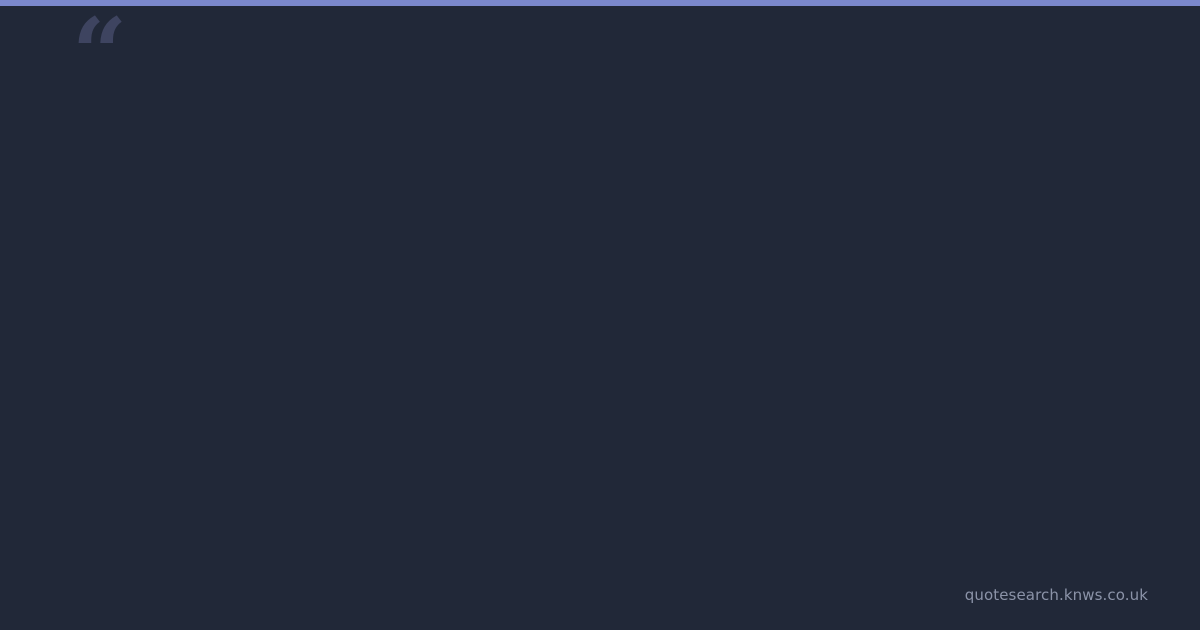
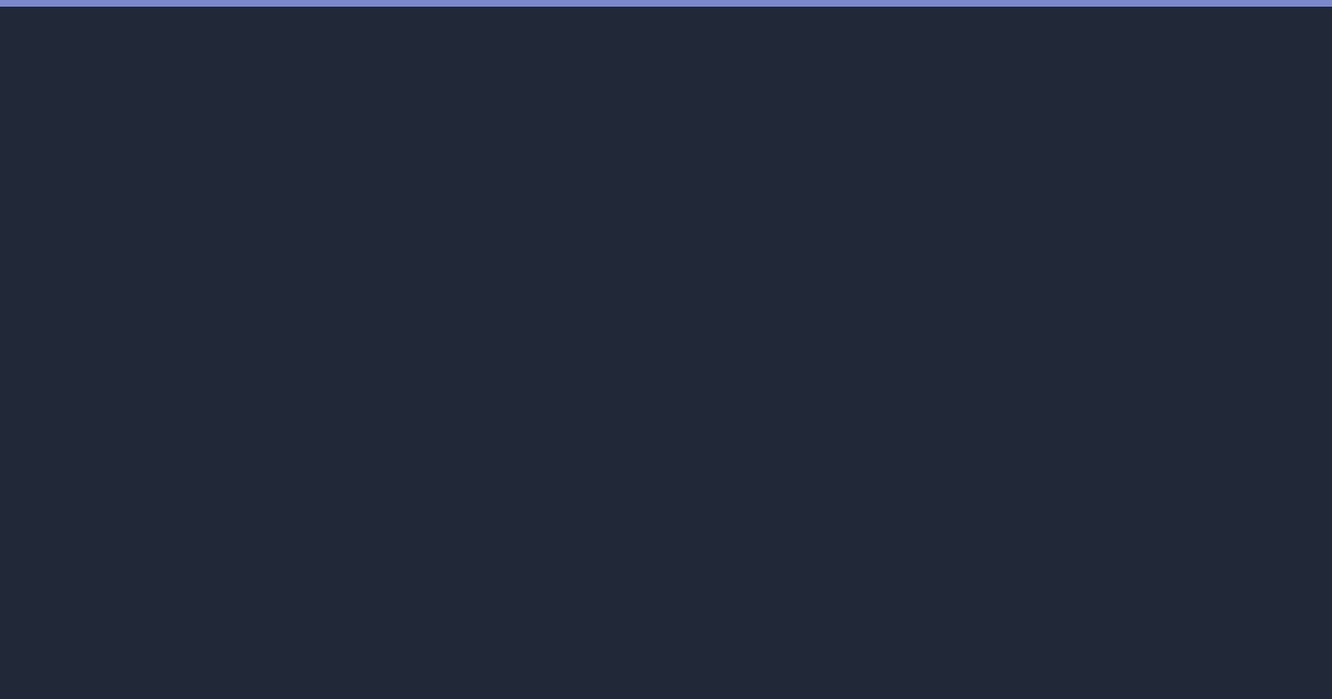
- “
- quotesearch.knws.co.uk
